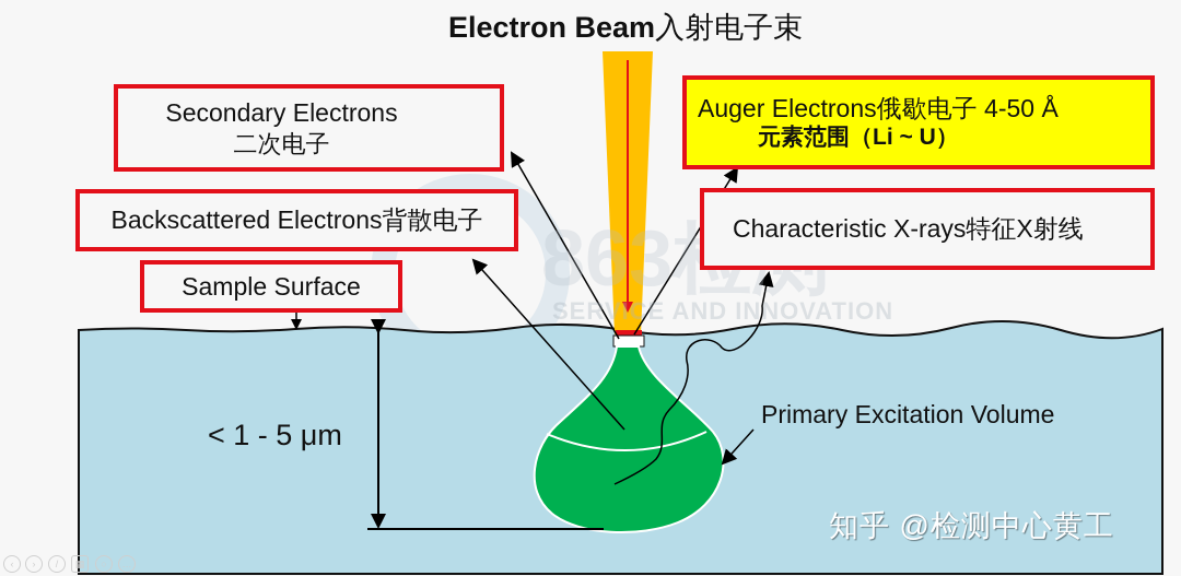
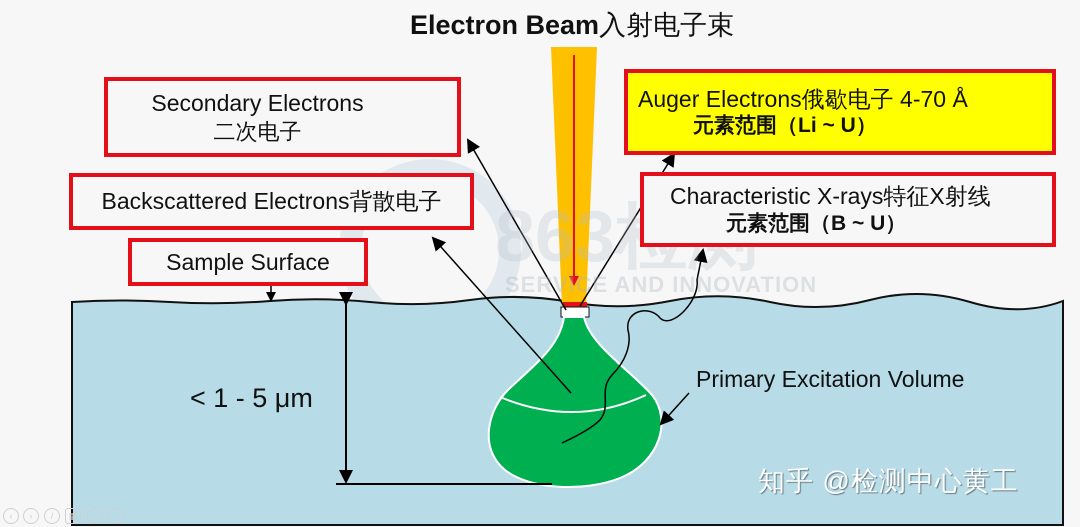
  SERVICE AND INNOVATION
  Electron Beam入射电子束
  Secondary Electrons
  二次电子
  Backscattered Electrons背散电子
  Sample Surface
- Auger Electrons俄歇电子 4-50 Å
+ Auger Electrons俄歇电子 4-70 Å
  元素范围（Li ~ U）
  Characteristic X-rays特征X射线
+ 元素范围（B ~ U）
  < 1 - 5 μm
  Primary Excitation Volume
  知乎 @检测中心黄工
  ‹
  ›
  /
  ▦
